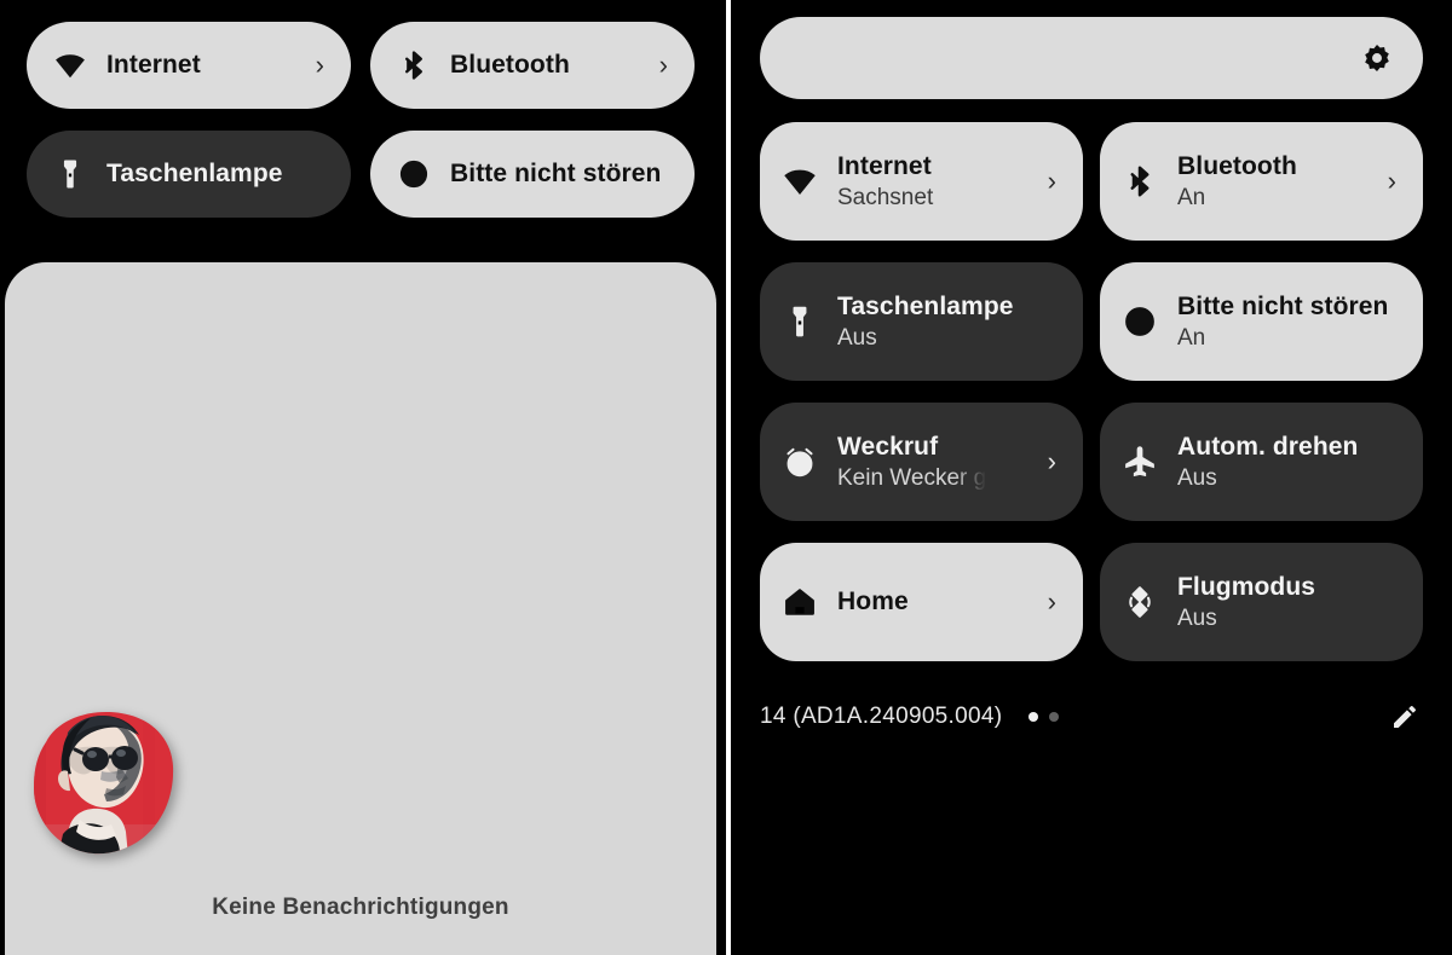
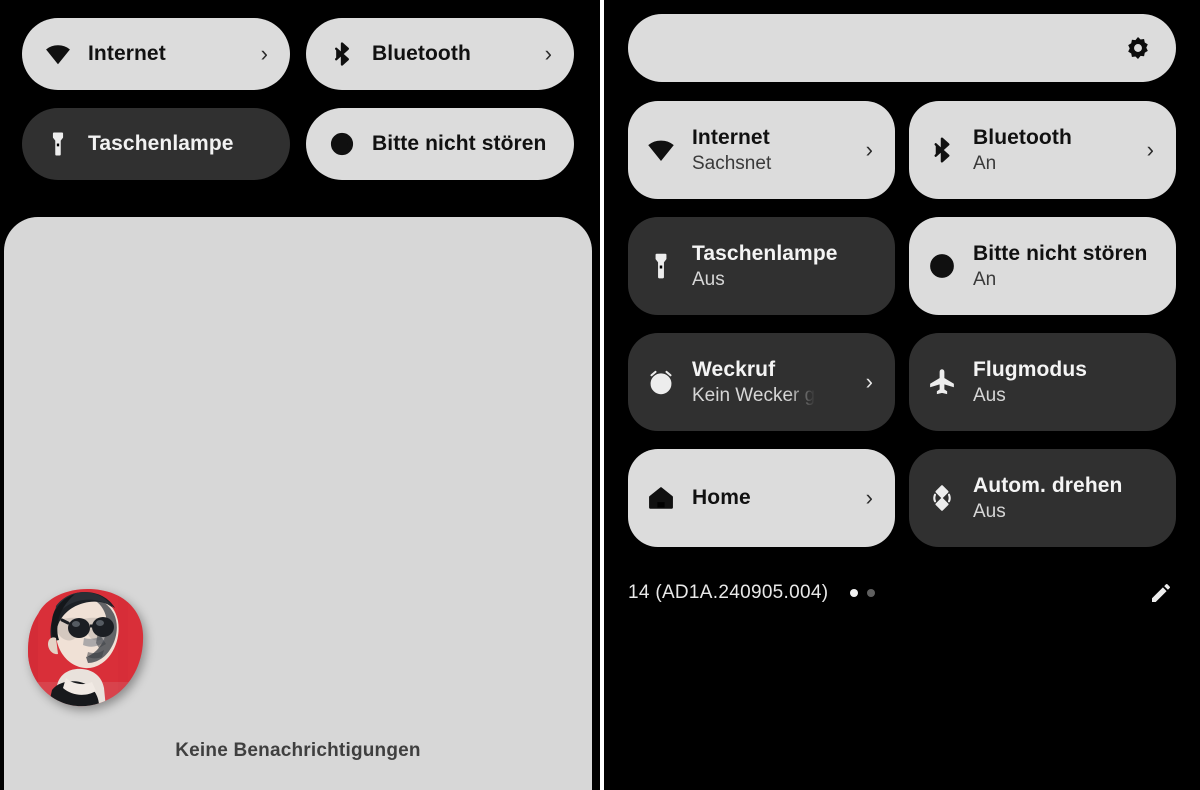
  Internet
  ›
  Bluetooth
  ›
  Taschenlampe
  Bitte nicht stören
  Keine Benachrichtigungen
  Internet
  Sachsnet
  ›
  Bluetooth
  An
  ›
  Taschenlampe
  Aus
  Bitte nicht stören
  An
  Weckruf
  Kein Wecker g
  ›
- Autom. drehen
+ Flugmodus
  Aus
  Home
  ›
- Flugmodus
+ Autom. drehen
  Aus
  14 (AD1A.240905.004)
